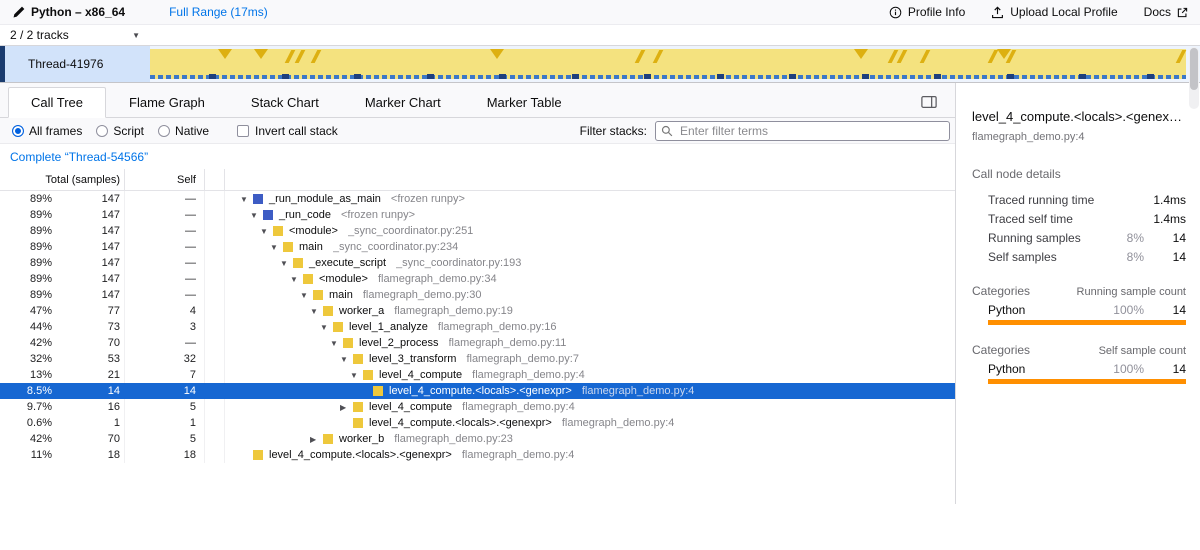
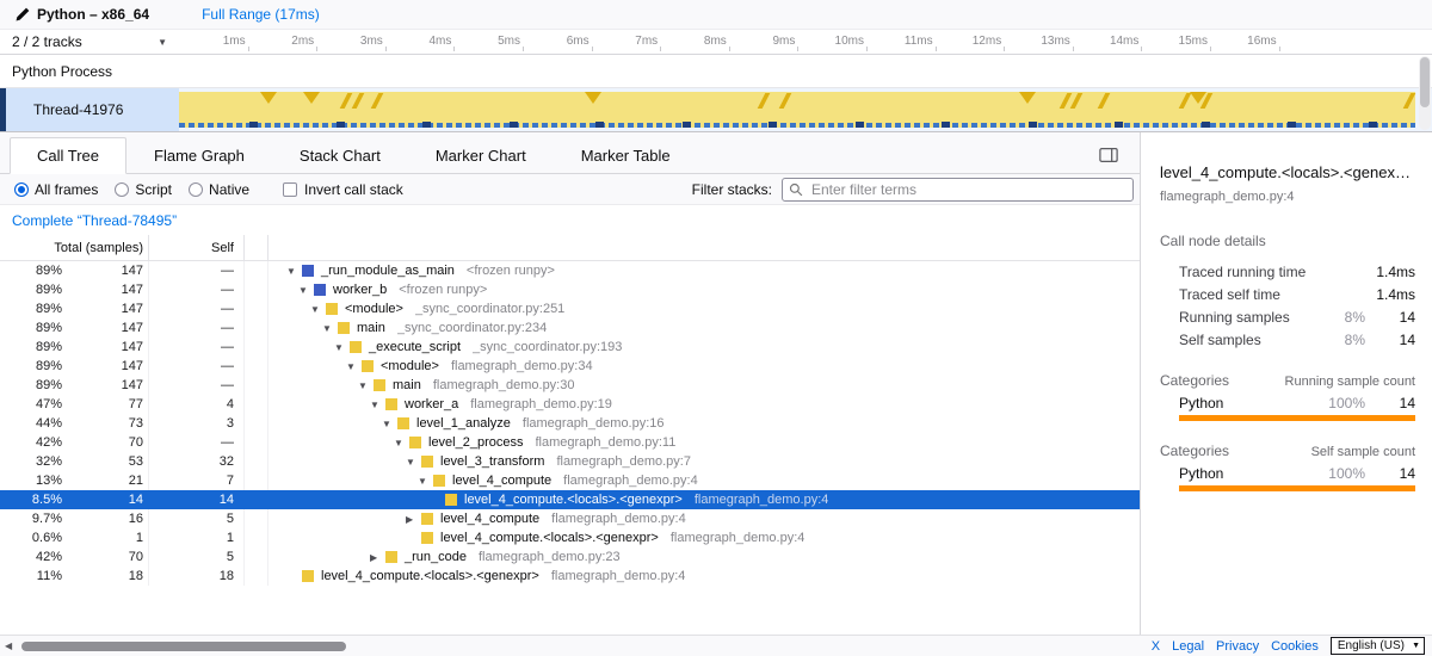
  Python – x86_64
  Full Range (17ms)
- Profile Info
- Upload Local Profile
- Docs
  2 / 2 tracks
  ▼
+ 1ms
+ 2ms
+ 3ms
+ 4ms
+ 5ms
+ 6ms
+ 7ms
+ 8ms
+ 9ms
+ 10ms
+ 11ms
+ 12ms
+ 13ms
+ 14ms
+ 15ms
+ 16ms
+ Python Process
  Thread-41976
  Call Tree
  Flame Graph
  Stack Chart
  Marker Chart
  Marker Table
  All frames
  Script
  Native
  Invert call stack
  Filter stacks:
  Enter filter terms
- Complete “Thread-54566”
+ Complete “Thread-78495”
  Total (samples)
  Self
  89%
  147
  —
  ▼
  _run_module_as_main
  <frozen runpy>
  89%
  147
  —
  ▼
- _run_code
+ worker_b
  <frozen runpy>
  89%
  147
  —
  ▼
  <module>
  _sync_coordinator.py:251
  89%
  147
  —
  ▼
  main
  _sync_coordinator.py:234
  89%
  147
  —
  ▼
  _execute_script
  _sync_coordinator.py:193
  89%
  147
  —
  ▼
  <module>
  flamegraph_demo.py:34
  89%
  147
  —
  ▼
  main
  flamegraph_demo.py:30
  47%
  77
  4
  ▼
  worker_a
  flamegraph_demo.py:19
  44%
  73
  3
  ▼
  level_1_analyze
  flamegraph_demo.py:16
  42%
  70
  —
  ▼
  level_2_process
  flamegraph_demo.py:11
  32%
  53
  32
  ▼
  level_3_transform
  flamegraph_demo.py:7
  13%
  21
  7
  ▼
  level_4_compute
  flamegraph_demo.py:4
  8.5%
  14
  14
  level_4_compute.<locals>.<genexpr>
  flamegraph_demo.py:4
  9.7%
  16
  5
  ▶
  level_4_compute
  flamegraph_demo.py:4
  0.6%
  1
  1
  level_4_compute.<locals>.<genexpr>
  flamegraph_demo.py:4
  42%
  70
  5
  ▶
- worker_b
+ _run_code
  flamegraph_demo.py:23
  11%
  18
  18
  level_4_compute.<locals>.<genexpr>
  flamegraph_demo.py:4
  level_4_compute.<locals>.<genexpr>
  flamegraph_demo.py:4
  Call node details
  Traced running time
  1.4ms
  Traced self time
  1.4ms
  Running samples
  8%
  14
  Self samples
  8%
  14
  Categories
  Running sample count
  Python
  100%
  14
  Categories
  Self sample count
  Python
  100%
  14
+ ◀
+ X
+ Legal
+ Privacy
+ Cookies
+ English (US)
